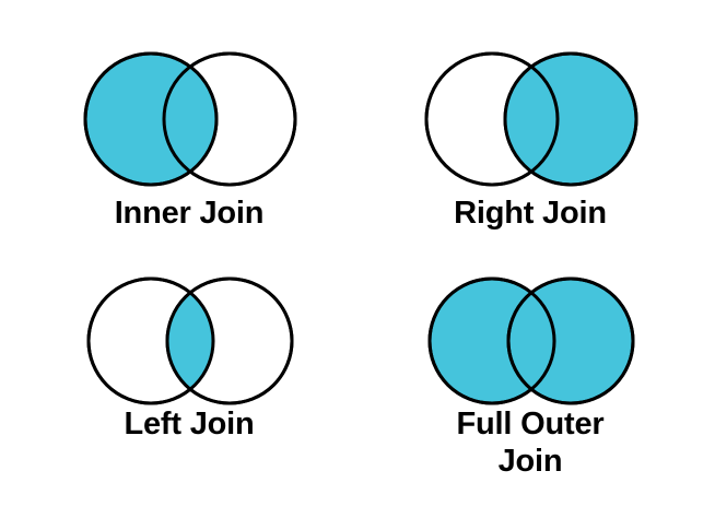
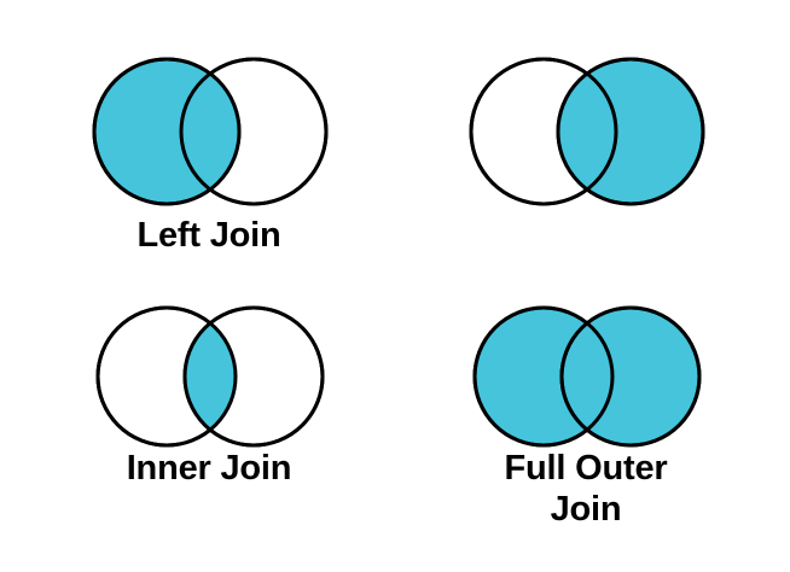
- Inner Join
+ Left Join
- Right Join
- Left Join
+ Inner Join
  Full Outer
  Join
